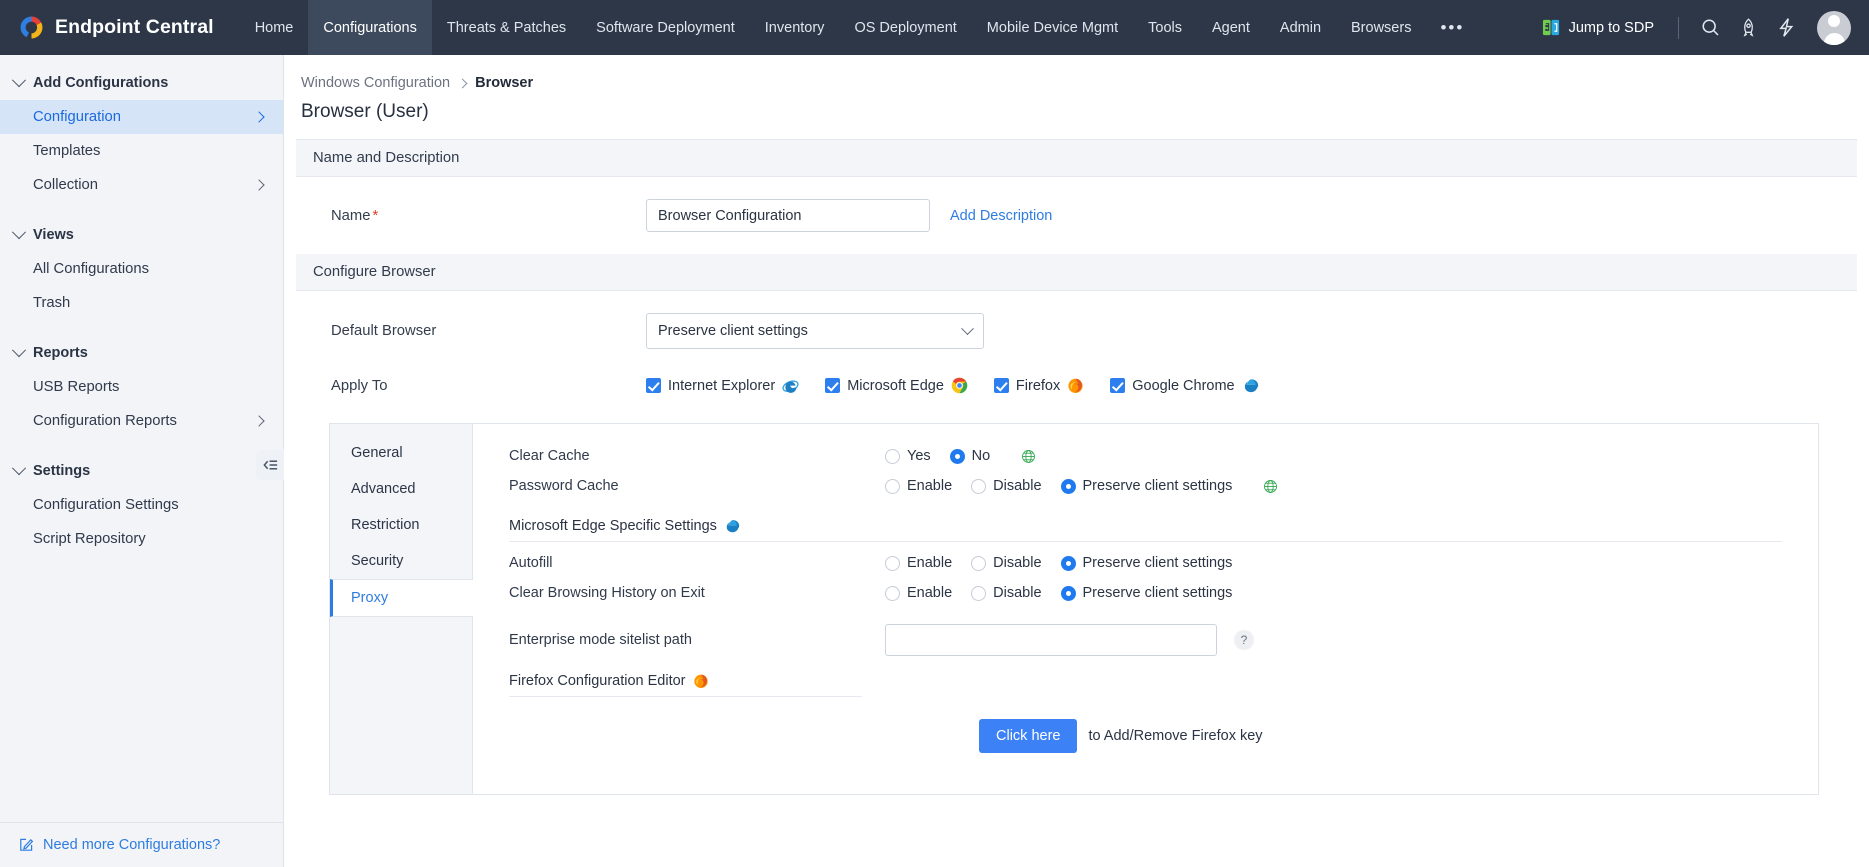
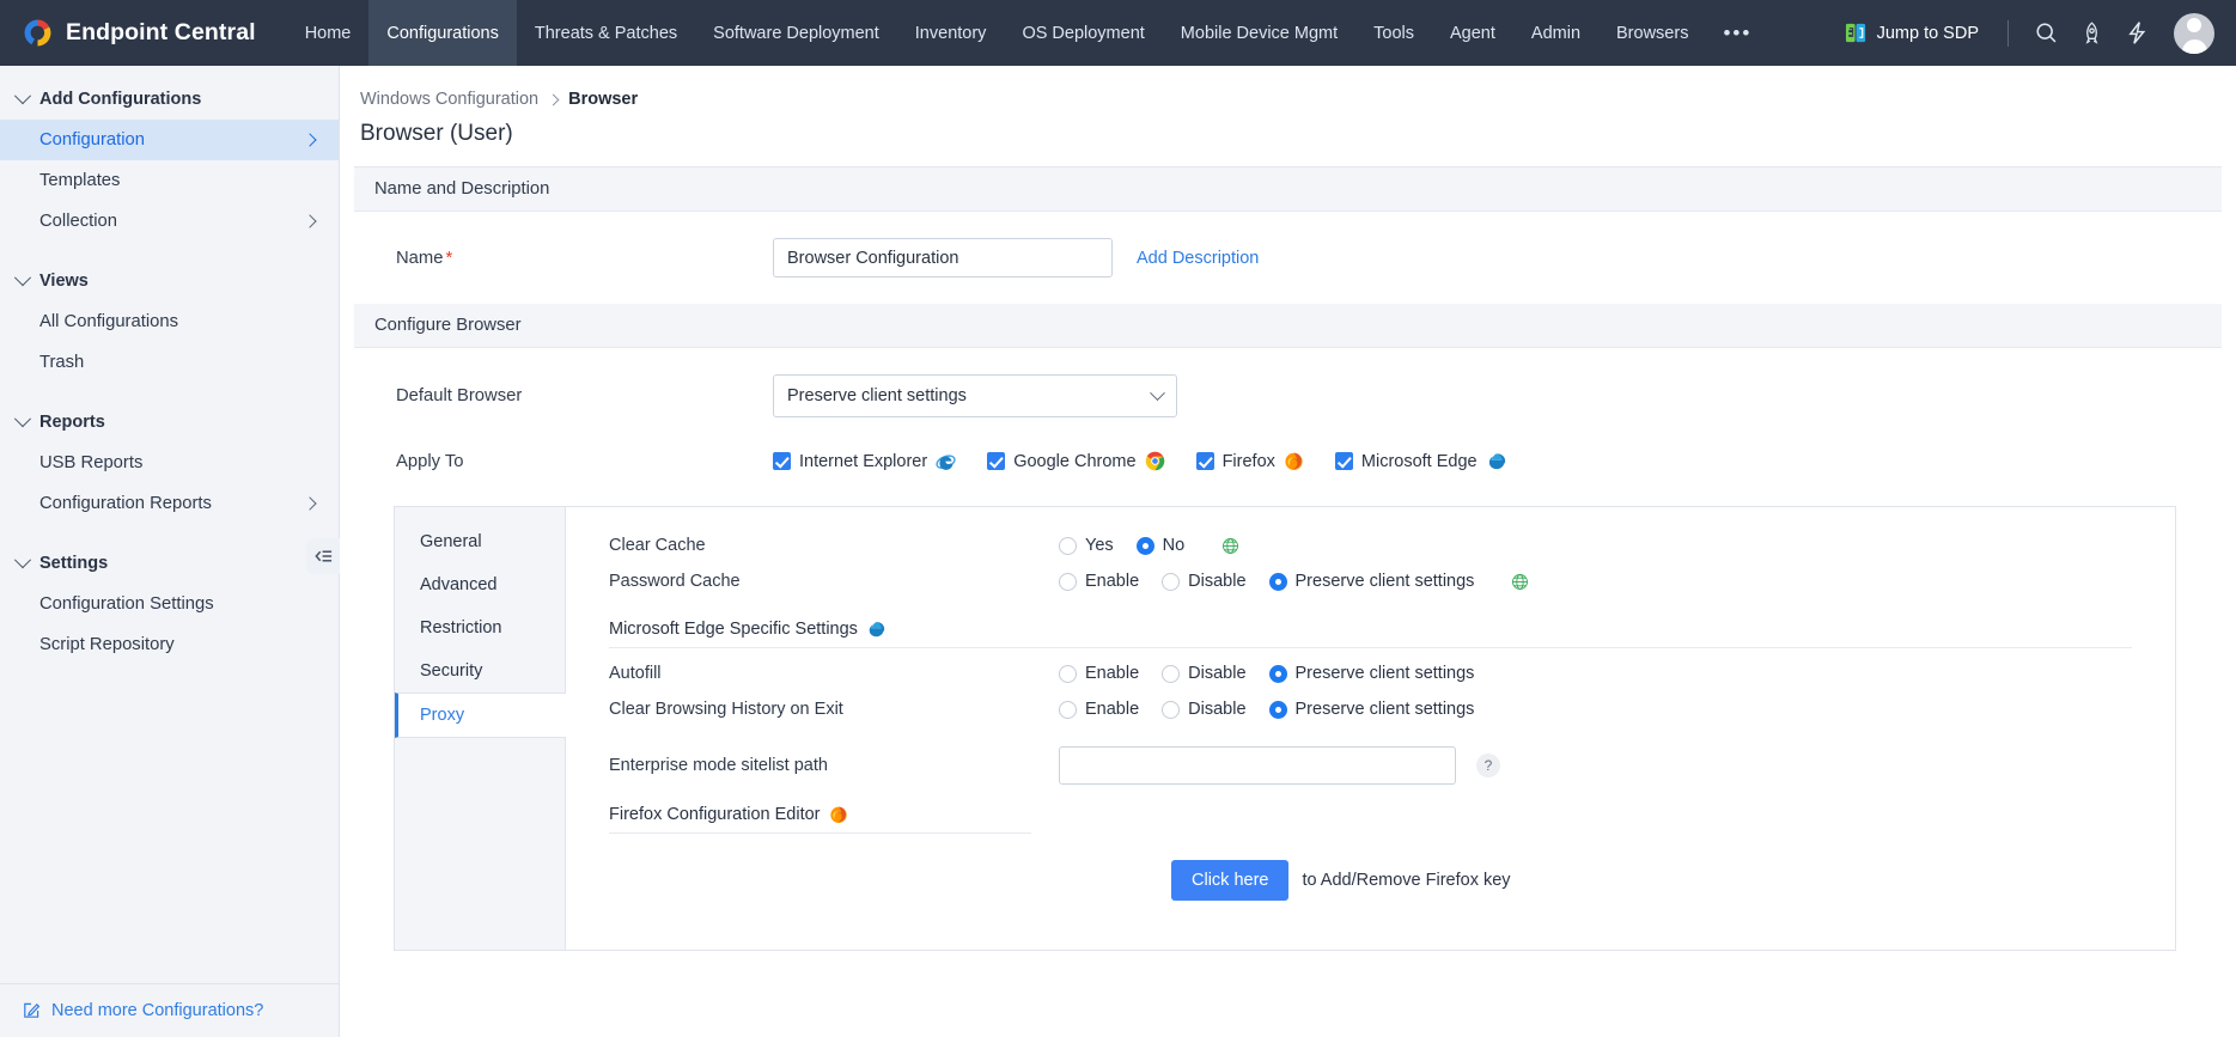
  Endpoint Central
  Home
  Configurations
  Threats & Patches
  Software Deployment
  Inventory
  OS Deployment
  Mobile Device Mgmt
  Tools
  Agent
  Admin
  Browsers
  •••
  Jump to SDP
  Add Configurations
  Configuration
  Templates
  Collection
  Views
  All Configurations
  Trash
  Reports
  USB Reports
  Configuration Reports
  Settings
  Configuration Settings
  Script Repository
  Need more Configurations?
  Windows Configuration
  Browser
  Browser (User)
  Name and Description
  Name *
  Browser Configuration
  Add Description
  Configure Browser
  Default Browser
  Preserve client settings
  Apply To
  Internet Explorer
- Microsoft Edge
+ Google Chrome
  Firefox
- Google Chrome
+ Microsoft Edge
  General
  Advanced
  Restriction
  Security
  Proxy
  Clear Cache
  Yes
  No
  Password Cache
  Enable
  Disable
  Preserve client settings
  Microsoft Edge Specific Settings
  Autofill
  Enable
  Disable
  Preserve client settings
  Clear Browsing History on Exit
  Enable
  Disable
  Preserve client settings
  Enterprise mode sitelist path
  ?
  Firefox Configuration Editor
  Click here
  to Add/Remove Firefox key
